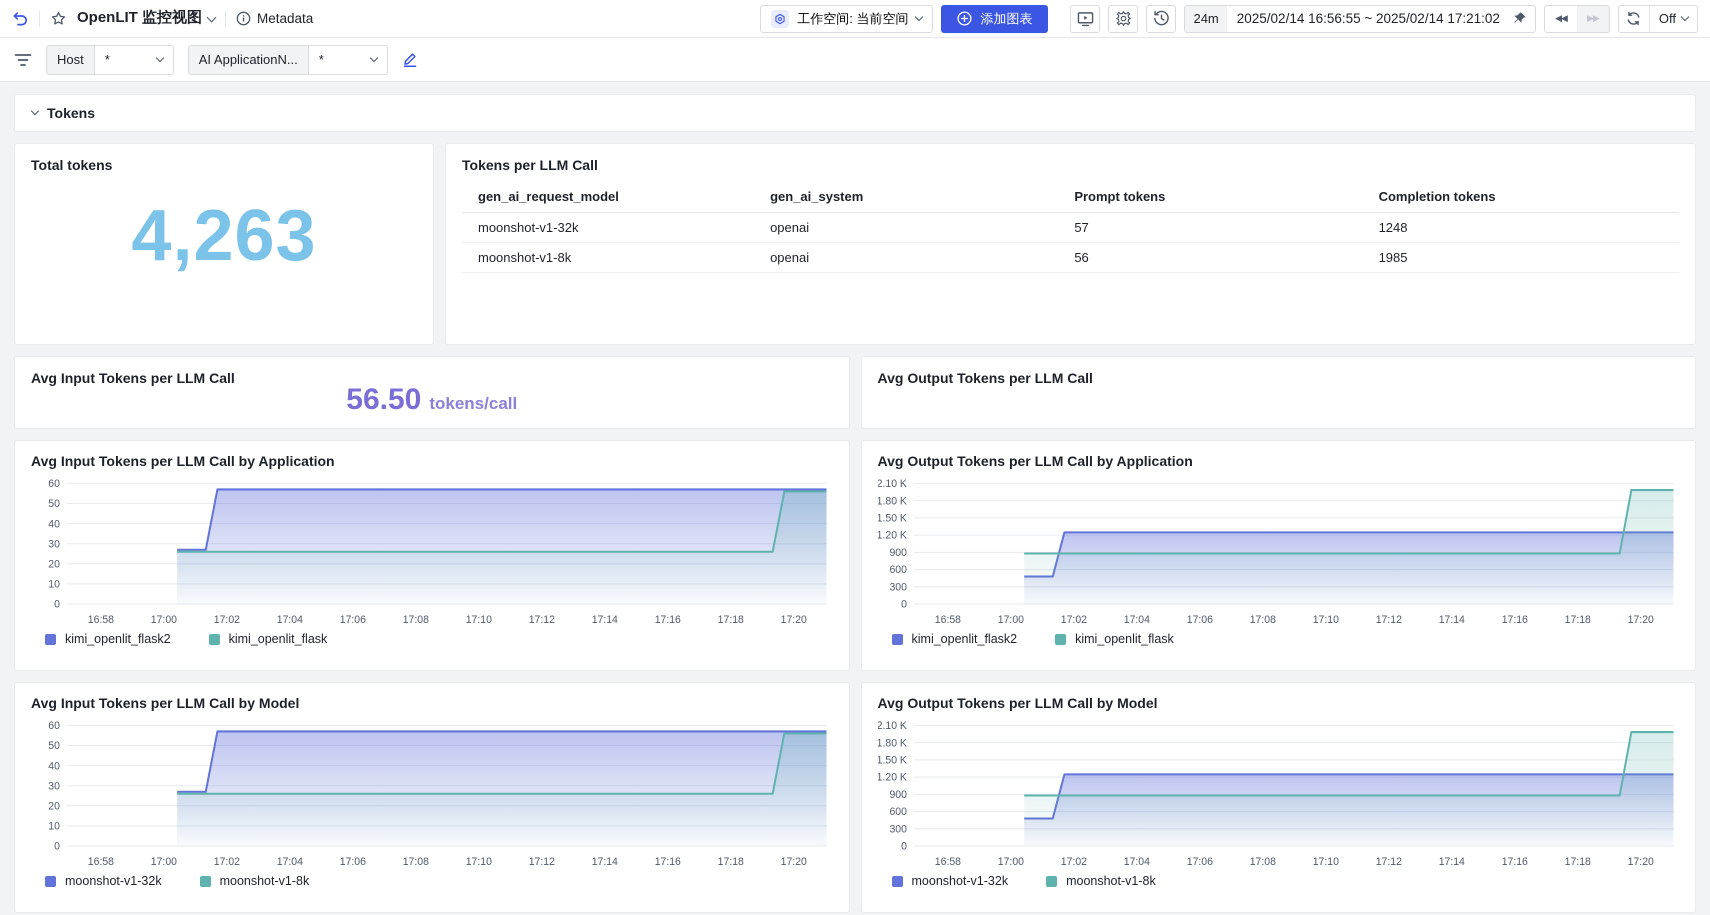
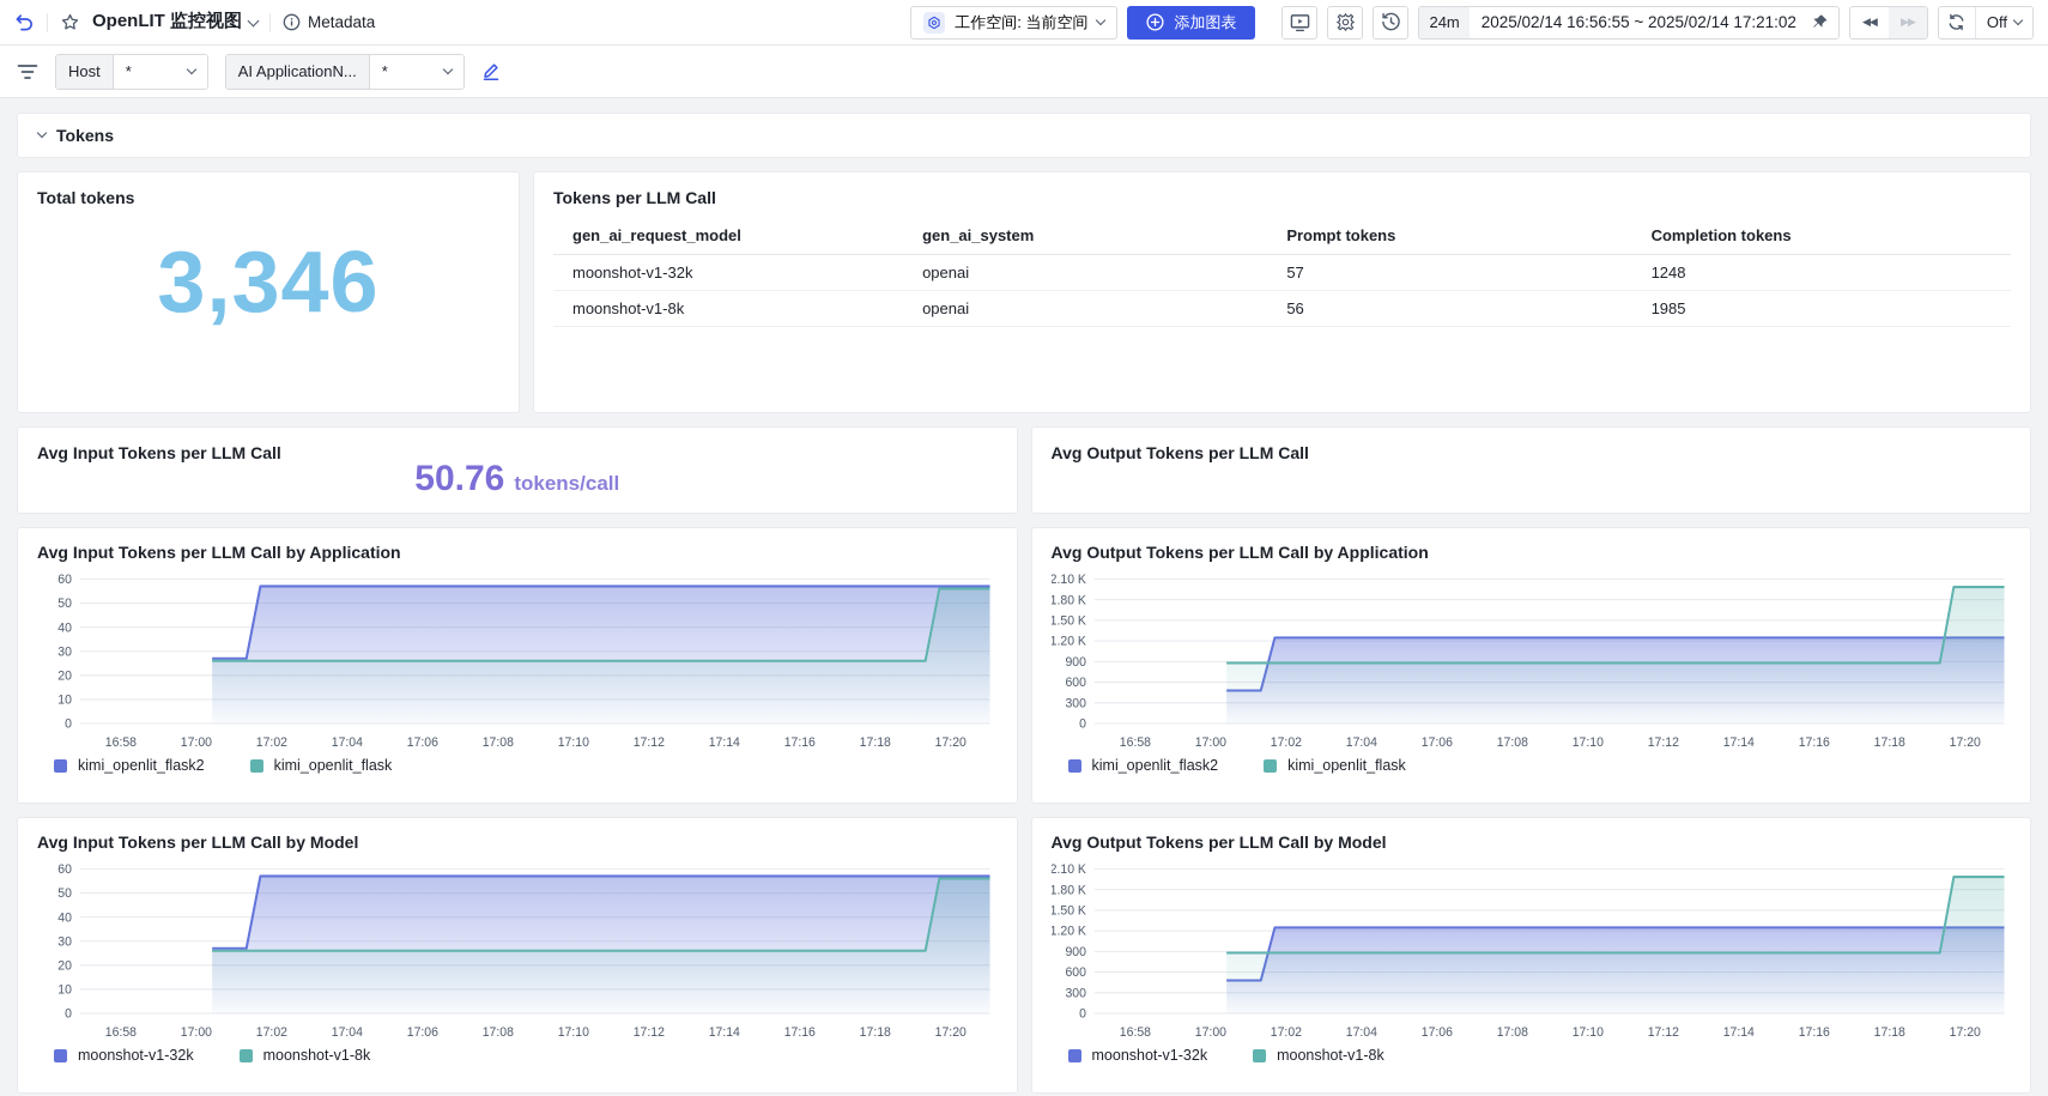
  OpenLIT 监控视图
  Metadata
  工作空间: 当前空间
  添加图表
  24m
  2025/02/14 16:56:55 ~ 2025/02/14 17:21:02
  ◀◀
  ▶▶
  Off
  Host
  *
  AI ApplicationN...
  *
  Tokens
  Total tokens
- 4,263
+ 3,346
  Tokens per LLM Call
  gen_ai_request_model	gen_ai_system	Prompt tokens	Completion tokens
  moonshot-v1-32k	openai	57	1248
  moonshot-v1-8k	openai	56	1985
  Avg Input Tokens per LLM Call
- 56.50 tokens/call
+ 50.76 tokens/call
  Avg Output Tokens per LLM Call
  Avg Input Tokens per LLM Call by Application
  0
  10
  20
  30
  40
  50
  60
  16:58
  17:00
  17:02
  17:04
  17:06
  17:08
  17:10
  17:12
  17:14
  17:16
  17:18
  17:20
  kimi_openlit_flask2
  kimi_openlit_flask
  Avg Output Tokens per LLM Call by Application
  0
  300
  600
  900
  1.20 K
  1.50 K
  1.80 K
  2.10 K
  16:58
  17:00
  17:02
  17:04
  17:06
  17:08
  17:10
  17:12
  17:14
  17:16
  17:18
  17:20
  kimi_openlit_flask2
  kimi_openlit_flask
  Avg Input Tokens per LLM Call by Model
  0
  10
  20
  30
  40
  50
  60
  16:58
  17:00
  17:02
  17:04
  17:06
  17:08
  17:10
  17:12
  17:14
  17:16
  17:18
  17:20
  moonshot-v1-32k
  moonshot-v1-8k
  Avg Output Tokens per LLM Call by Model
  0
  300
  600
  900
  1.20 K
  1.50 K
  1.80 K
  2.10 K
  16:58
  17:00
  17:02
  17:04
  17:06
  17:08
  17:10
  17:12
  17:14
  17:16
  17:18
  17:20
  moonshot-v1-32k
  moonshot-v1-8k
